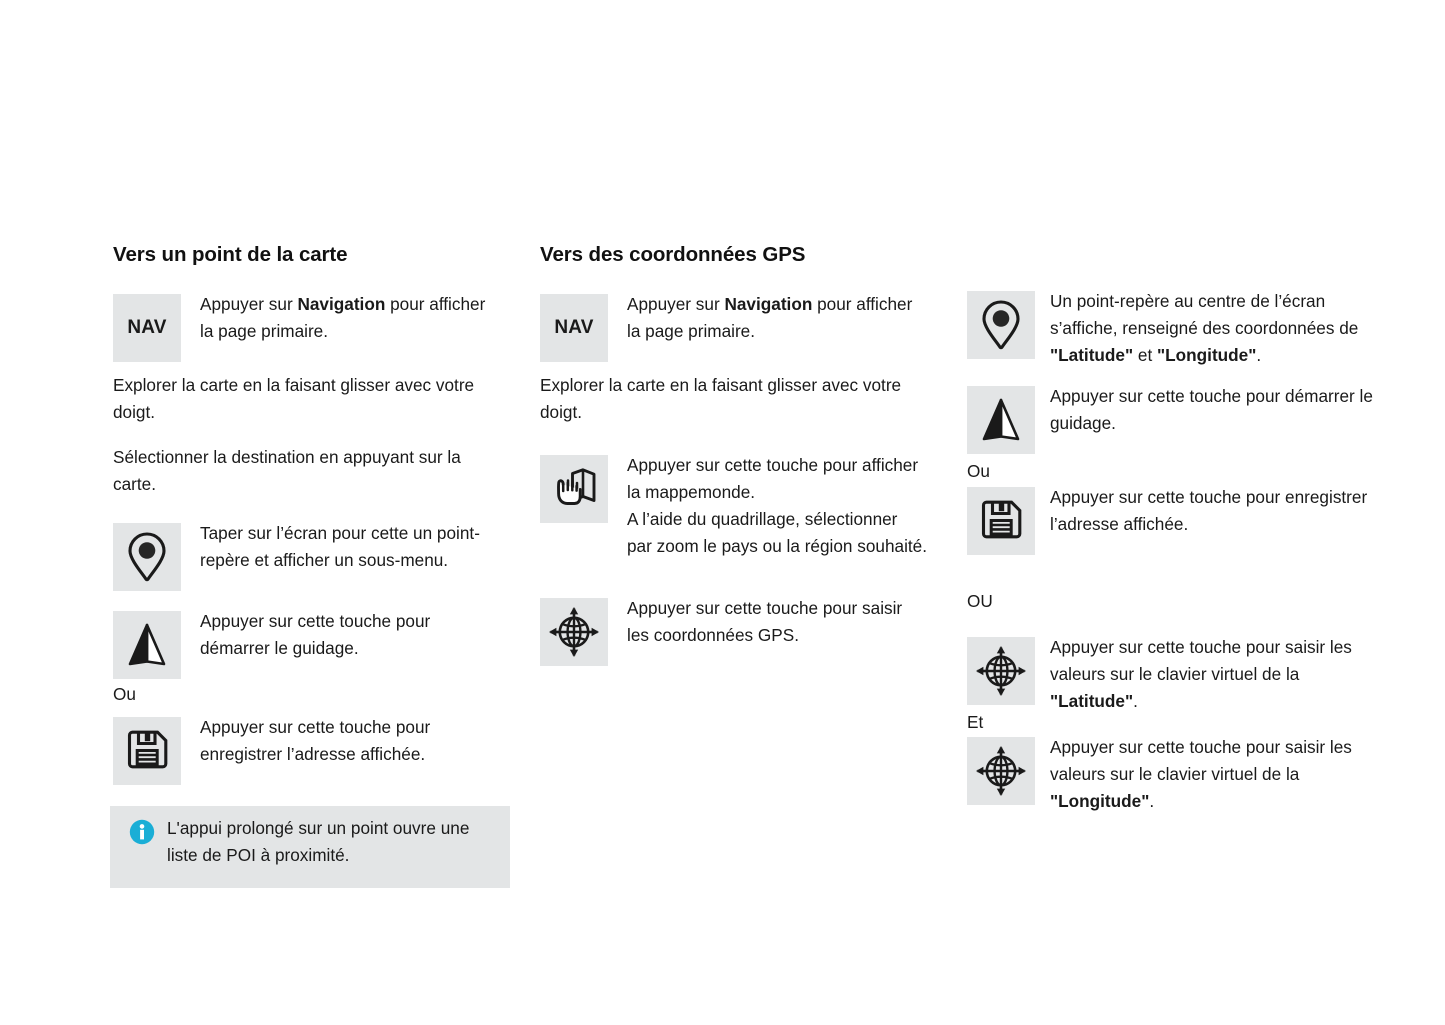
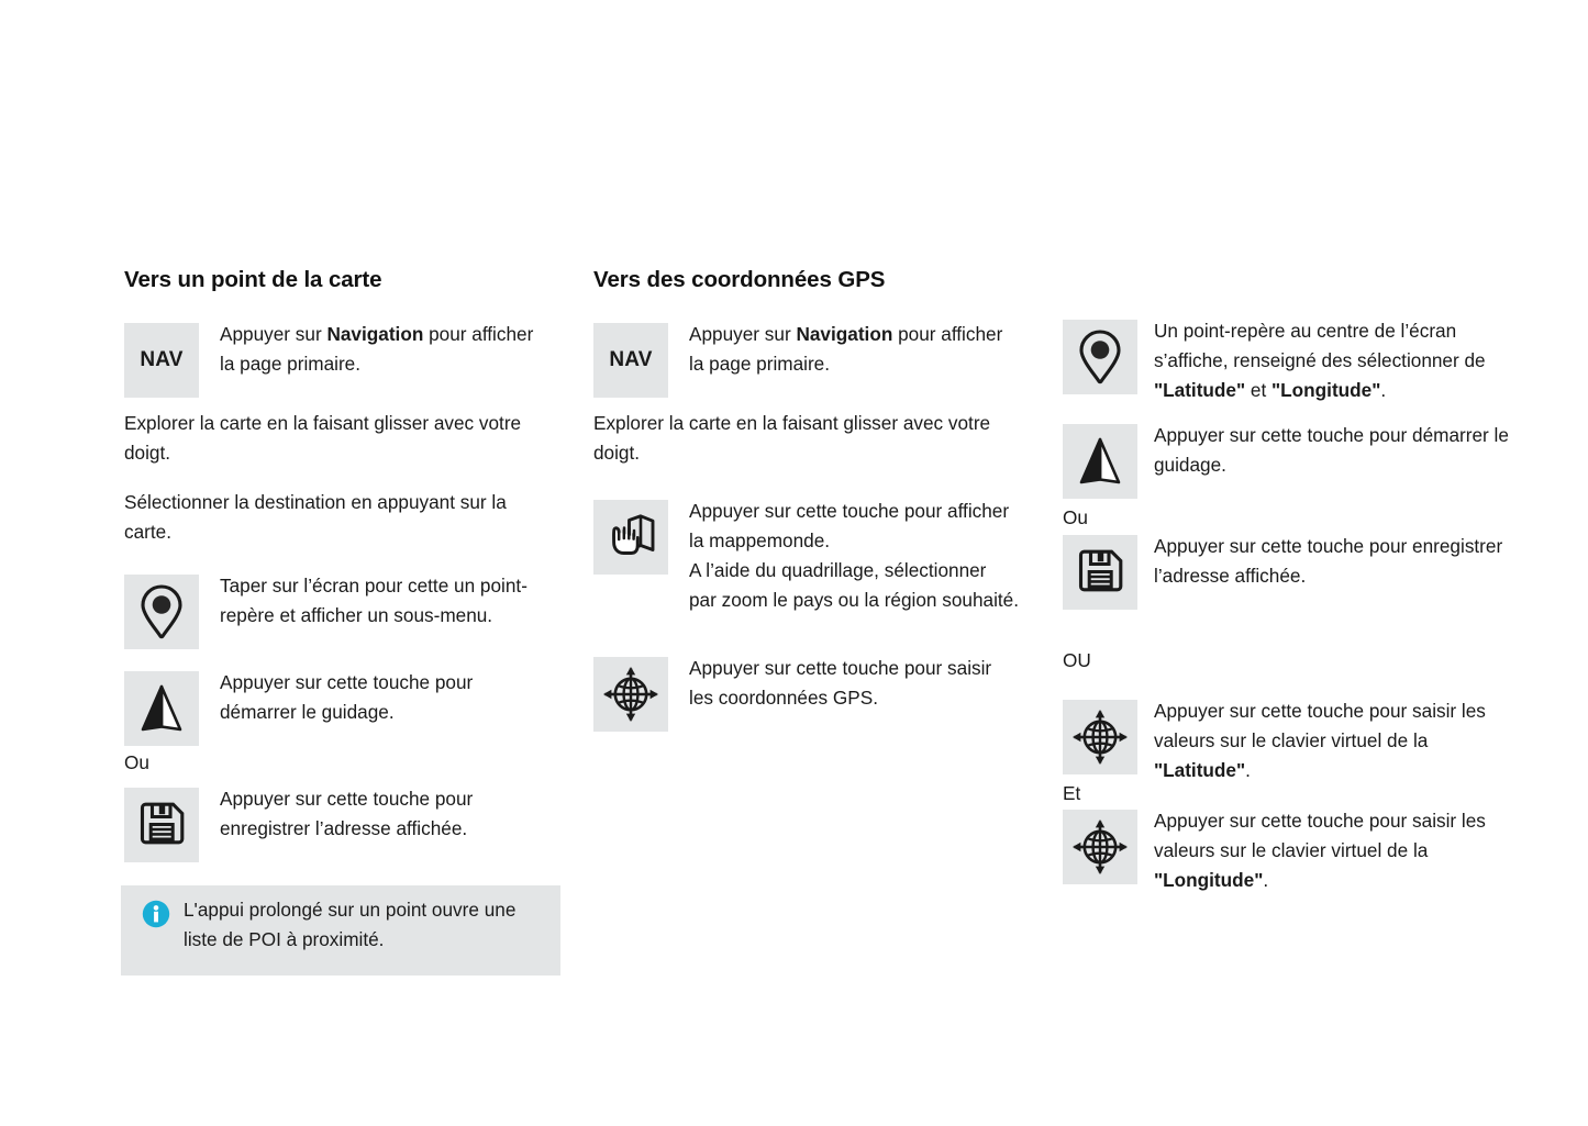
  Vers un point de la carte
  NAV
  Appuyer sur Navigation pour afficher la page primaire.
  Explorer la carte en la faisant glisser avec votre doigt.
  Sélectionner la destination en appuyant sur la carte.
  Taper sur l’écran pour cette un point-repère et afficher un sous-menu.
  Appuyer sur cette touche pour démarrer le guidage.
  Ou
  Appuyer sur cette touche pour enregistrer l’adresse affichée.
  L'appui prolongé sur un point ouvre une liste de POI à proximité.
  Vers des coordonnées GPS
  NAV
  Appuyer sur Navigation pour afficher la page primaire.
  Explorer la carte en la faisant glisser avec votre doigt.
  Appuyer sur cette touche pour afficher la mappemonde.
  A l’aide du quadrillage, sélectionner par zoom le pays ou la région souhaité.
  Appuyer sur cette touche pour saisir les coordonnées GPS.
- Un point-repère au centre de l’écran s’affiche, renseigné des coordonnées de "Latitude" et "Longitude".
+ Un point-repère au centre de l’écran s’affiche, renseigné des sélectionner de "Latitude" et "Longitude".
  Appuyer sur cette touche pour démarrer le guidage.
  Ou
  Appuyer sur cette touche pour enregistrer l’adresse affichée.
  OU
  Appuyer sur cette touche pour saisir les valeurs sur le clavier virtuel de la "Latitude".
  Et
  Appuyer sur cette touche pour saisir les valeurs sur le clavier virtuel de la "Longitude".
